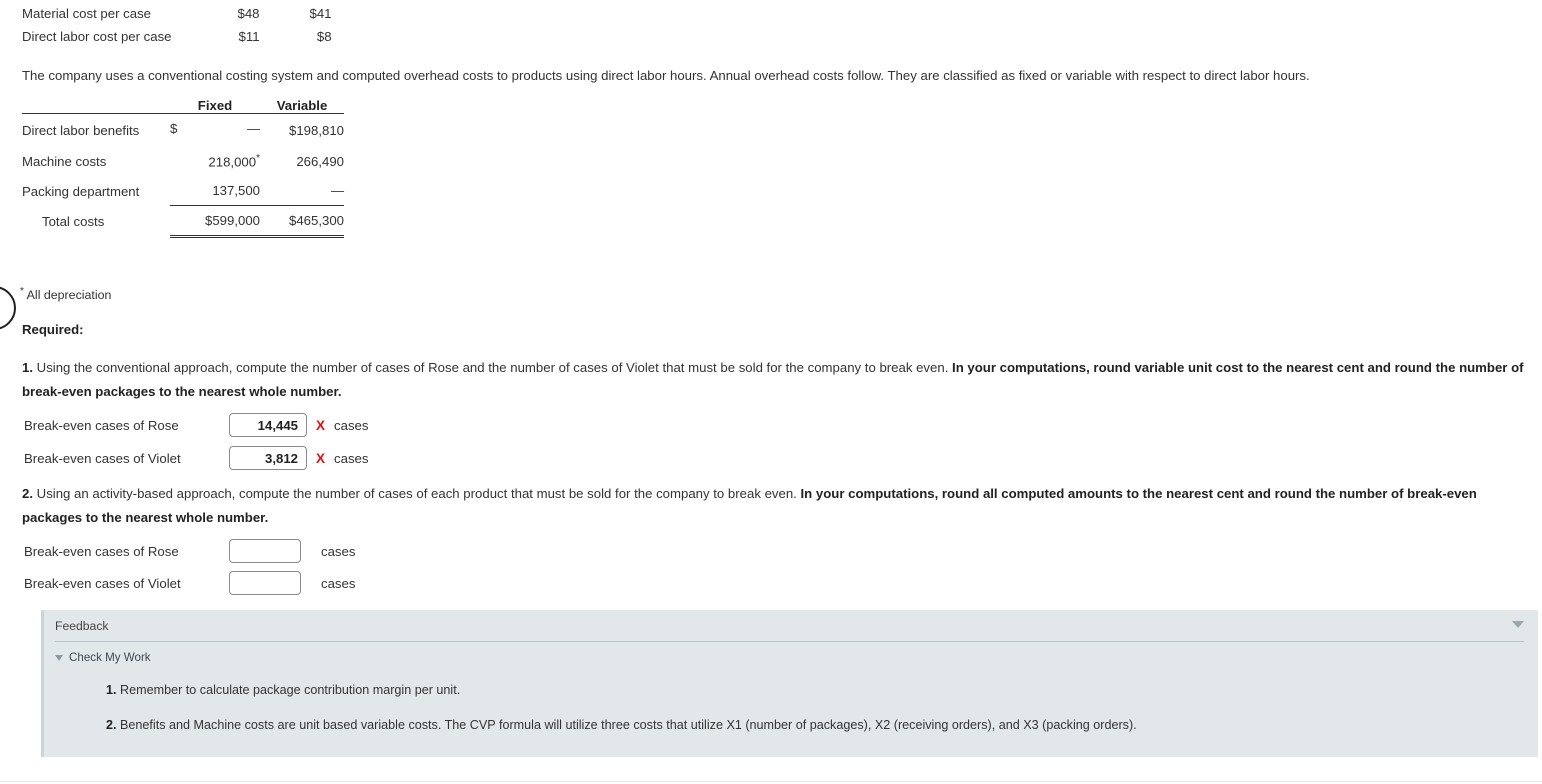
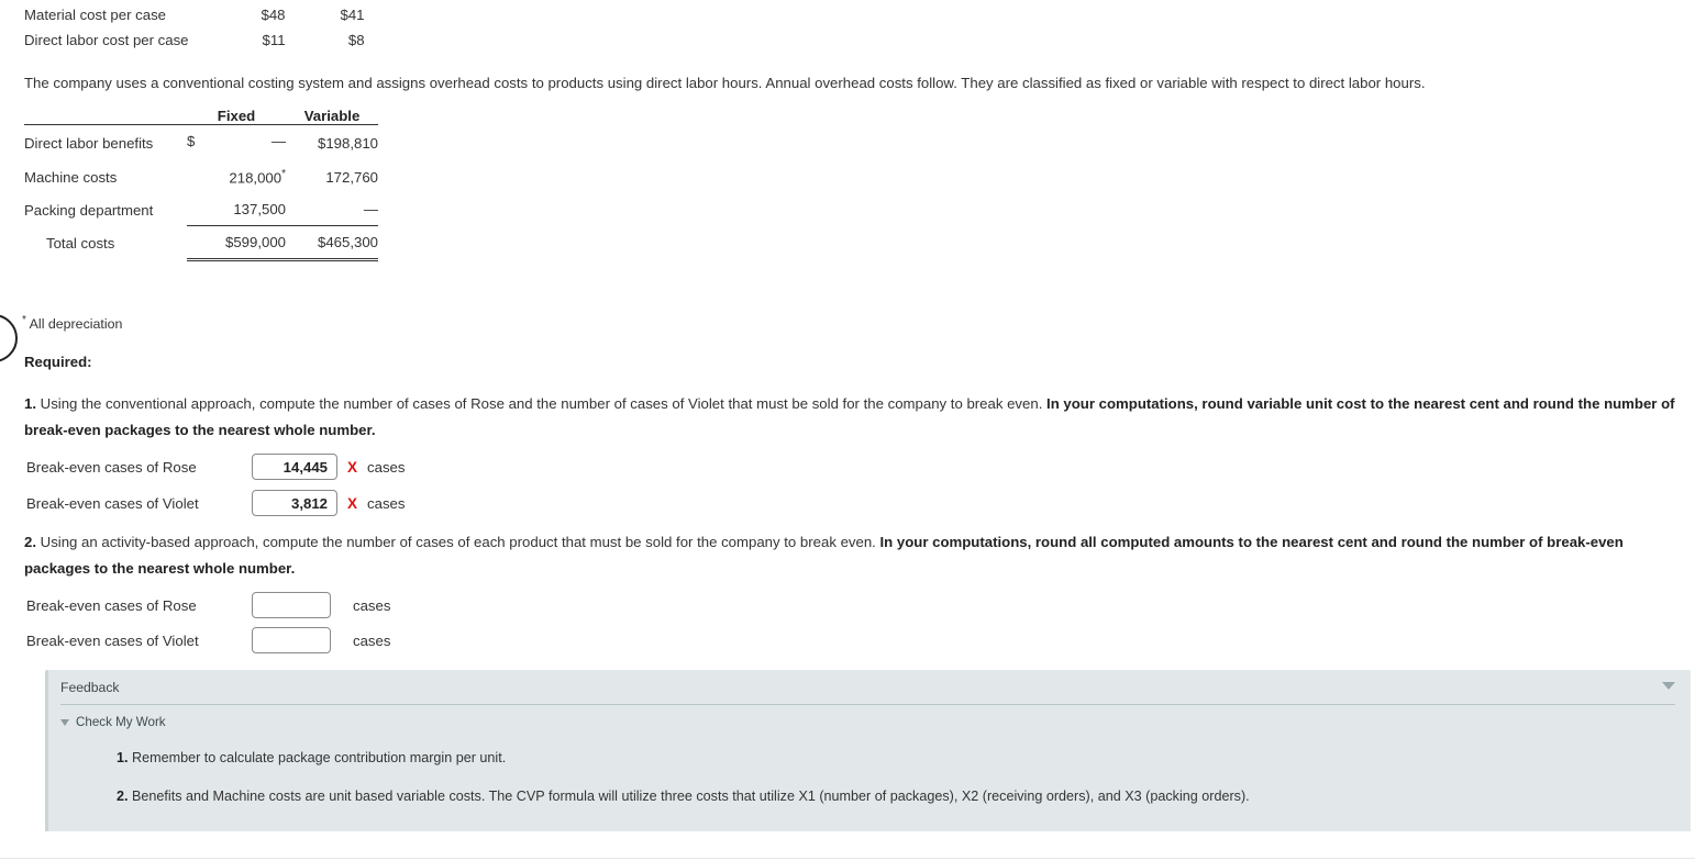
  Material cost per case	$48	$41
  Direct labor cost per case	$11	$8
- The company uses a conventional costing system and computed overhead costs to products using direct labor hours. Annual overhead costs follow. They are classified as fixed or variable with respect to direct labor hours.
+ The company uses a conventional costing system and assigns overhead costs to products using direct labor hours. Annual overhead costs follow. They are classified as fixed or variable with respect to direct labor hours.
  	Fixed	Variable
  Direct labor benefits	$ —	$198,810
- Machine costs	218,000*	266,490
+ Machine costs	218,000*	172,760
  Packing department	137,500	—
  Total costs	$599,000	$465,300
  * All depreciation
  Required:
  1. Using the conventional approach, compute the number of cases of Rose and the number of cases of Violet that must be sold for the company to break even. In your computations, round variable unit cost to the nearest cent and round the number of break-even packages to the nearest whole number.
  Break-even cases of Rose
  14,445
  X
  cases
  Break-even cases of Violet
  3,812
  X
  cases
  2. Using an activity-based approach, compute the number of cases of each product that must be sold for the company to break even. In your computations, round all computed amounts to the nearest cent and round the number of break-even packages to the nearest whole number.
  Break-even cases of Rose
  cases
  Break-even cases of Violet
  cases
  Feedback
  Check My Work
  1. Remember to calculate package contribution margin per unit.
  2. Benefits and Machine costs are unit based variable costs. The CVP formula will utilize three costs that utilize X1 (number of packages), X2 (receiving orders), and X3 (packing orders).
